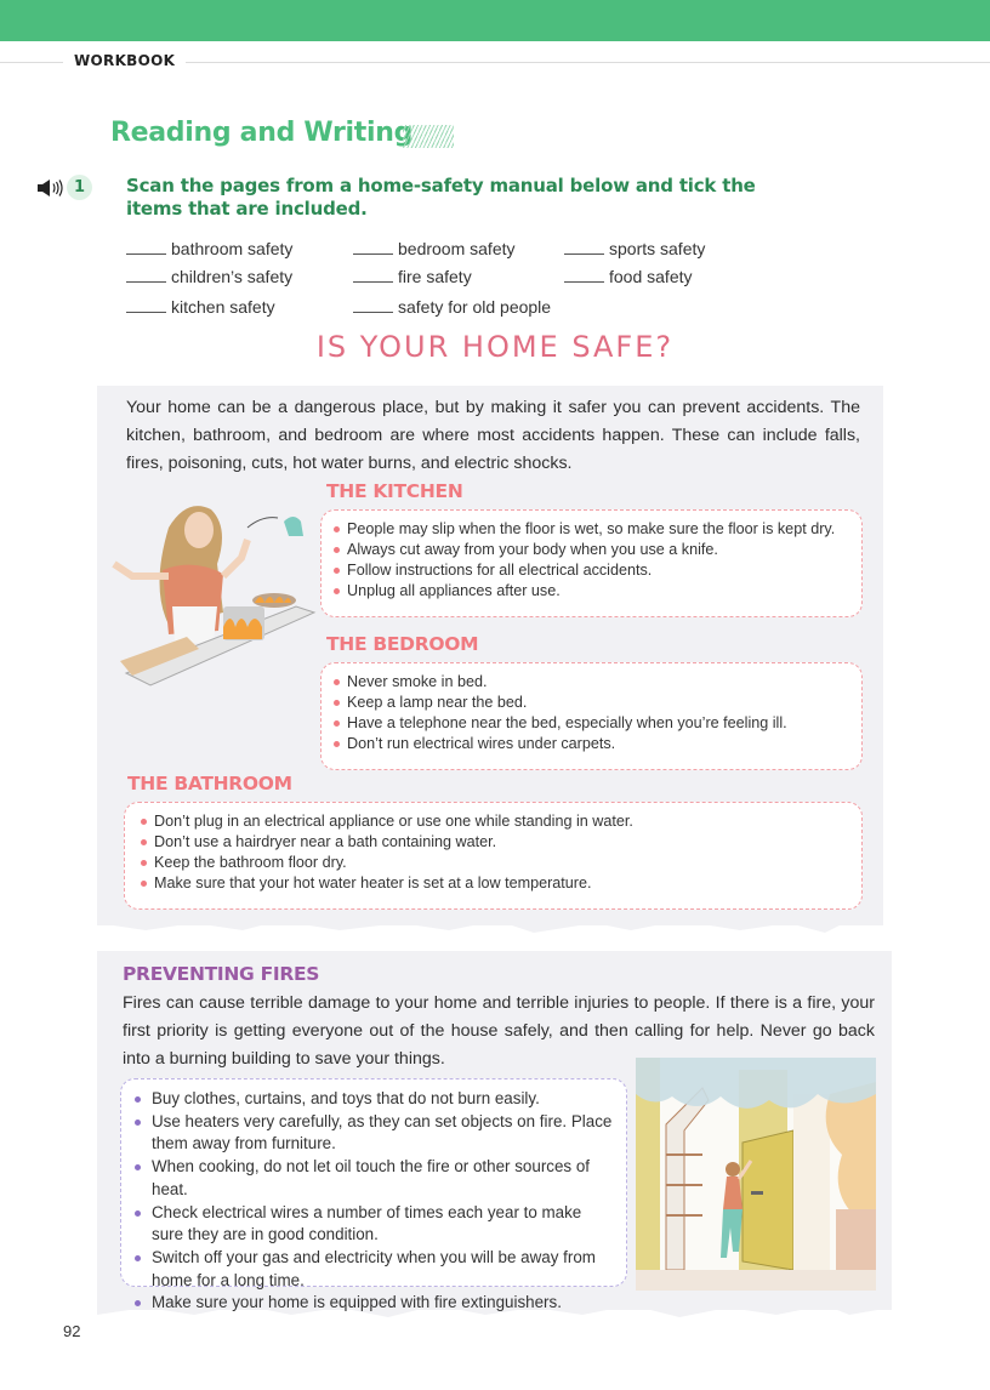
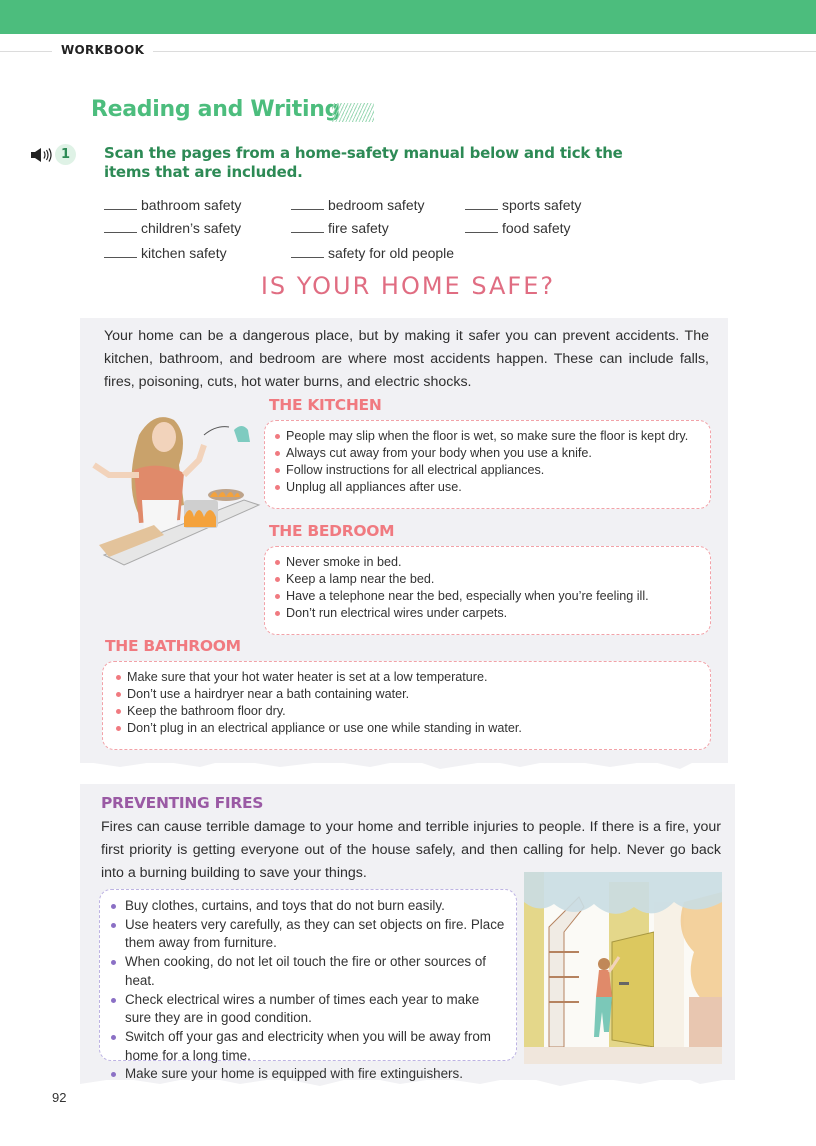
  WORKBOOK
  Reading and Writin
  1
  Scan the pages from a home-safety manual below and tick the items that are included.
  bathroom safety
  bedroom safety
  sports safety
  children’s safety
  fire safety
  food safety
  kitchen safety
  safety for old people
  IS YOUR HOME SAFE?
  Your home can be a dangerous place, but by making it safer you can prevent accidents. The kitchen, bathroom, and bedroom are where most accidents happen. These can include falls, fires, poisoning, cuts, hot water burns, and electric shocks.
  THE KITCHEN
  People may slip when the floor is wet, so make sure the floor is kept dry.
  Always cut away from your body when you use a knife.
- Follow instructions for all electrical accidents.
+ Follow instructions for all electrical appliances.
  Unplug all appliances after use.
  THE BEDROOM
  Never smoke in bed.
  Keep a lamp near the bed.
  Have a telephone near the bed, especially when you’re feeling ill.
  Don’t run electrical wires under carpets.
  THE BATHROOM
- Don’t plug in an electrical appliance or use one while standing in water.
+ Make sure that your hot water heater is set at a low temperature.
  Don’t use a hairdryer near a bath containing water.
  Keep the bathroom floor dry.
- Make sure that your hot water heater is set at a low temperature.
+ Don’t plug in an electrical appliance or use one while standing in water.
  PREVENTING FIRES
  Fires can cause terrible damage to your home and terrible injuries to people. If there is a fire, your first priority is getting everyone out of the house safely, and then calling for help. Never go back into a burning building to save your things.
  Buy clothes, curtains, and toys that do not burn easily.
  Use heaters very carefully, as they can set objects on fire. Place them away from furniture.
  When cooking, do not let oil touch the fire or other sources of heat.
  Check electrical wires a number of times each year to make sure they are in good condition.
  Switch off your gas and electricity when you will be away from home for a long time.
  Make sure your home is equipped with fire extinguishers.
  92
